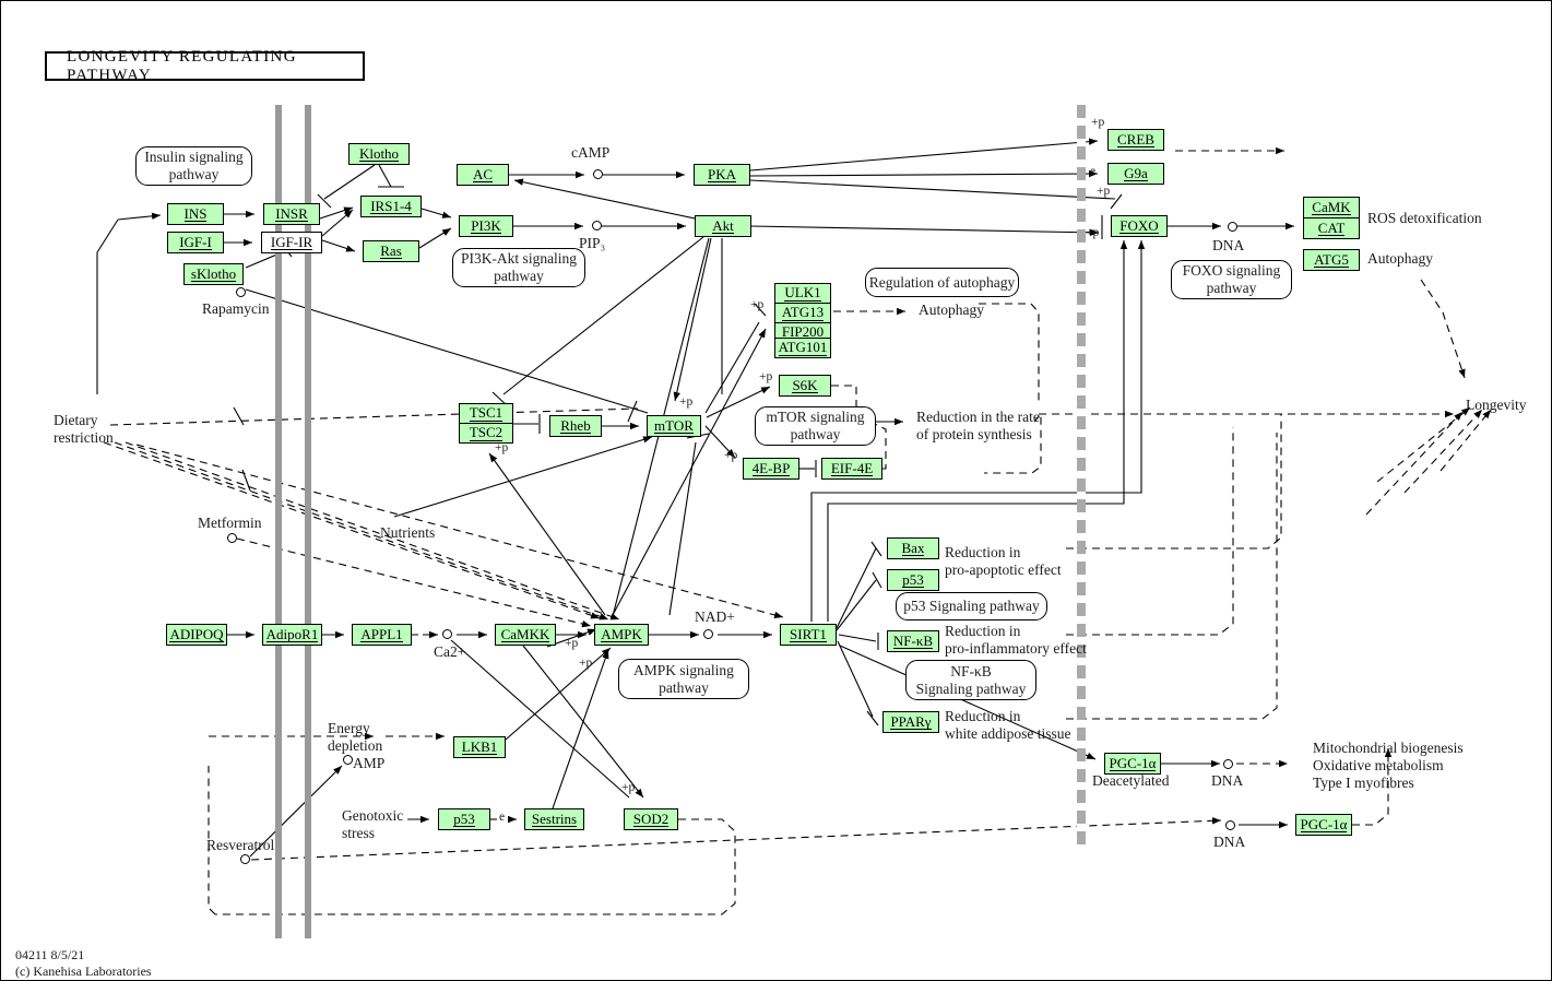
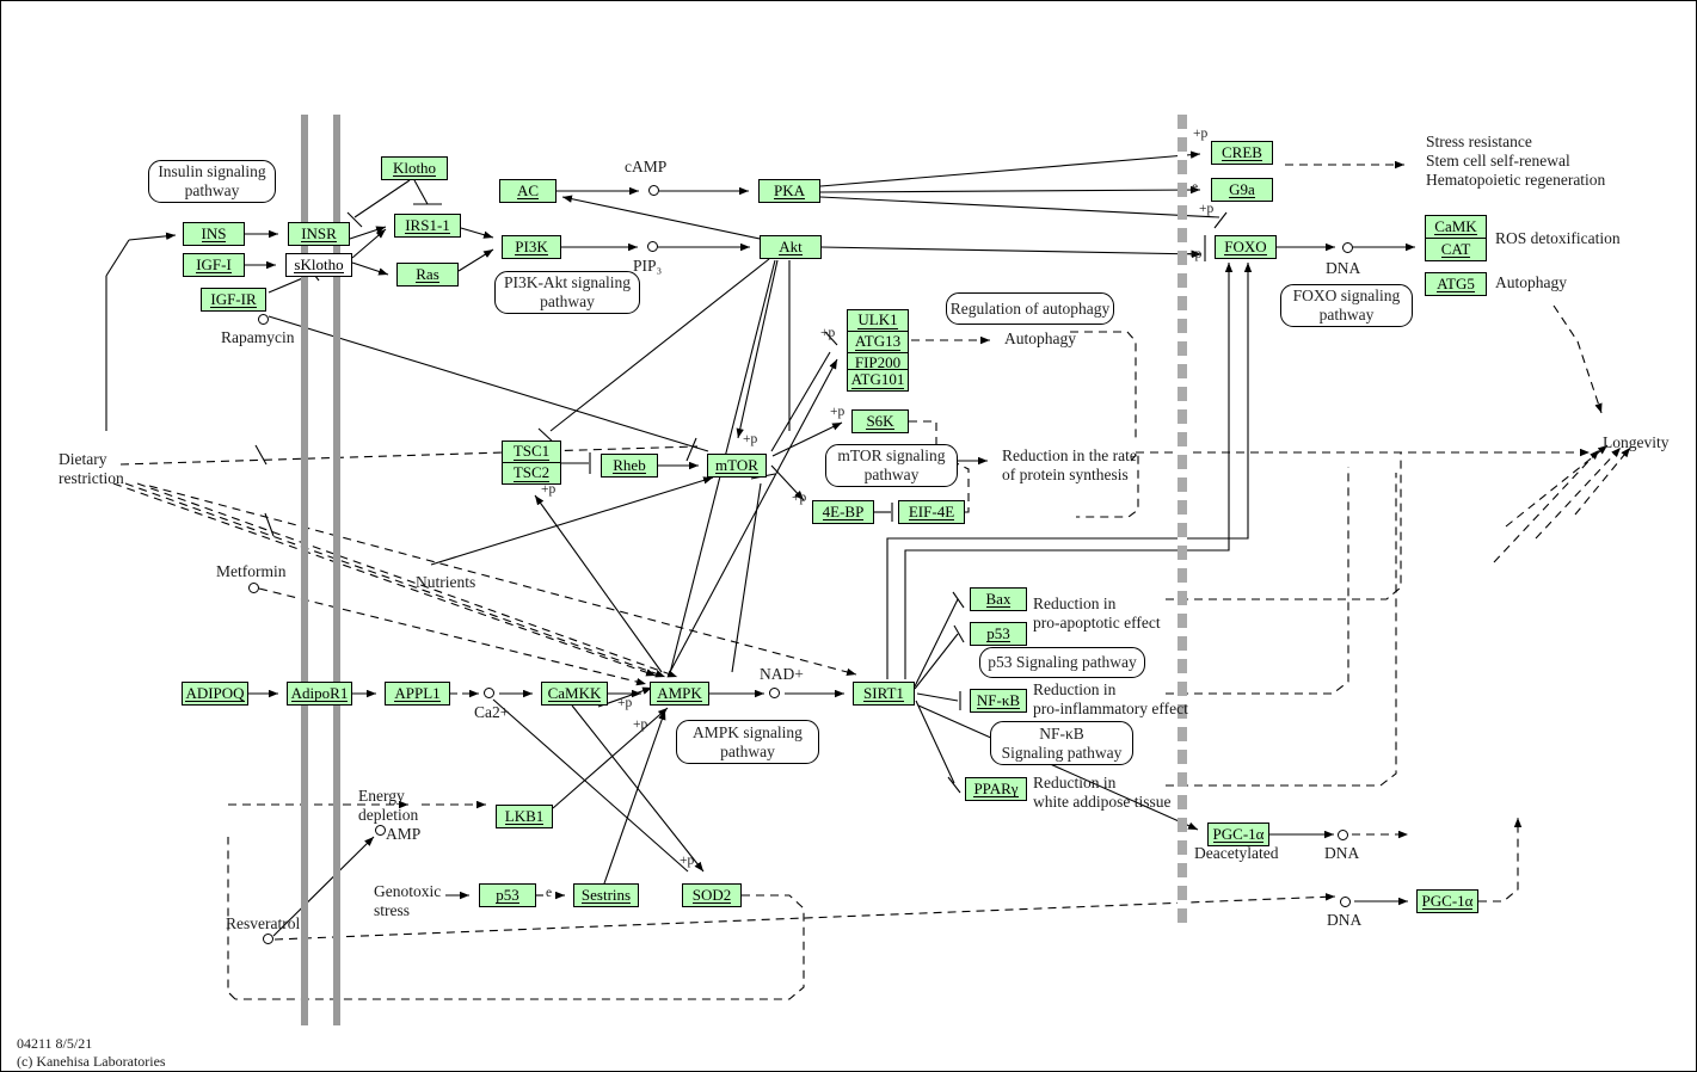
- LONGEVITY REGULATING PATHWAY
  INS
  IGF-I
- sKlotho
+ IGF-IR
  INSR
- IGF-IR
+ sKlotho
  Klotho
- IRS1-4
+ IRS1-1
  Ras
  AC
  PI3K
  PKA
  Akt
  CREB
  G9a
  FOXO
  CaMK
  CAT
  ATG5
  ULK1
  ATG13
  FIP200
  ATG101
  S6K
  4E-BP
  EIF-4E
  TSC1
  TSC2
  Rheb
  mTOR
  ADIPOQ
  AdipoR1
  APPL1
  CaMKK
  AMPK
  SIRT1
  Bax
  p53
  NF-κB
  PPARγ
  LKB1
  p53
  Sestrins
  SOD2
  PGC-1α
  PGC-1α
  Insulin signaling
  pathway
  PI3K-Akt signaling
  pathway
  Regulation of autophagy
  FOXO signaling
  pathway
  mTOR signaling
  pathway
  AMPK signaling
  pathway
  p53 Signaling pathway
  NF-κB
  Signaling pathway
  cAMP
  PIP₃
  Rapamycin
  Dietary
  restriction
  Metformin
  Nutrients
  Resveratrol
  AMP
  Energy
  depletion
  Genotoxic
  stress
  Ca2+
  NAD+
  Autophagy
  Reduction in the rate
  of protein synthesis
+ Stress resistance
+ Stem cell self-renewal
+ Hematopoietic regeneration
  ROS detoxification
  Autophagy
  DNA
  Longevity
  Reduction in
  pro-apoptotic effect
  Reduction in
  pro-inflammatory effect
  Reduction in
  white addipose tissue
  Deacetylated
  DNA
  DNA
- Mitochondrial biogenesis
- Oxidative metabolism
- Type I myofibres
  +p
  e
  +p
  +p
  +p
  +p
  +p
  +p
  +p
  +p
  +p
  +p
  e
  04211 8/5/21
  (c) Kanehisa Laboratories
